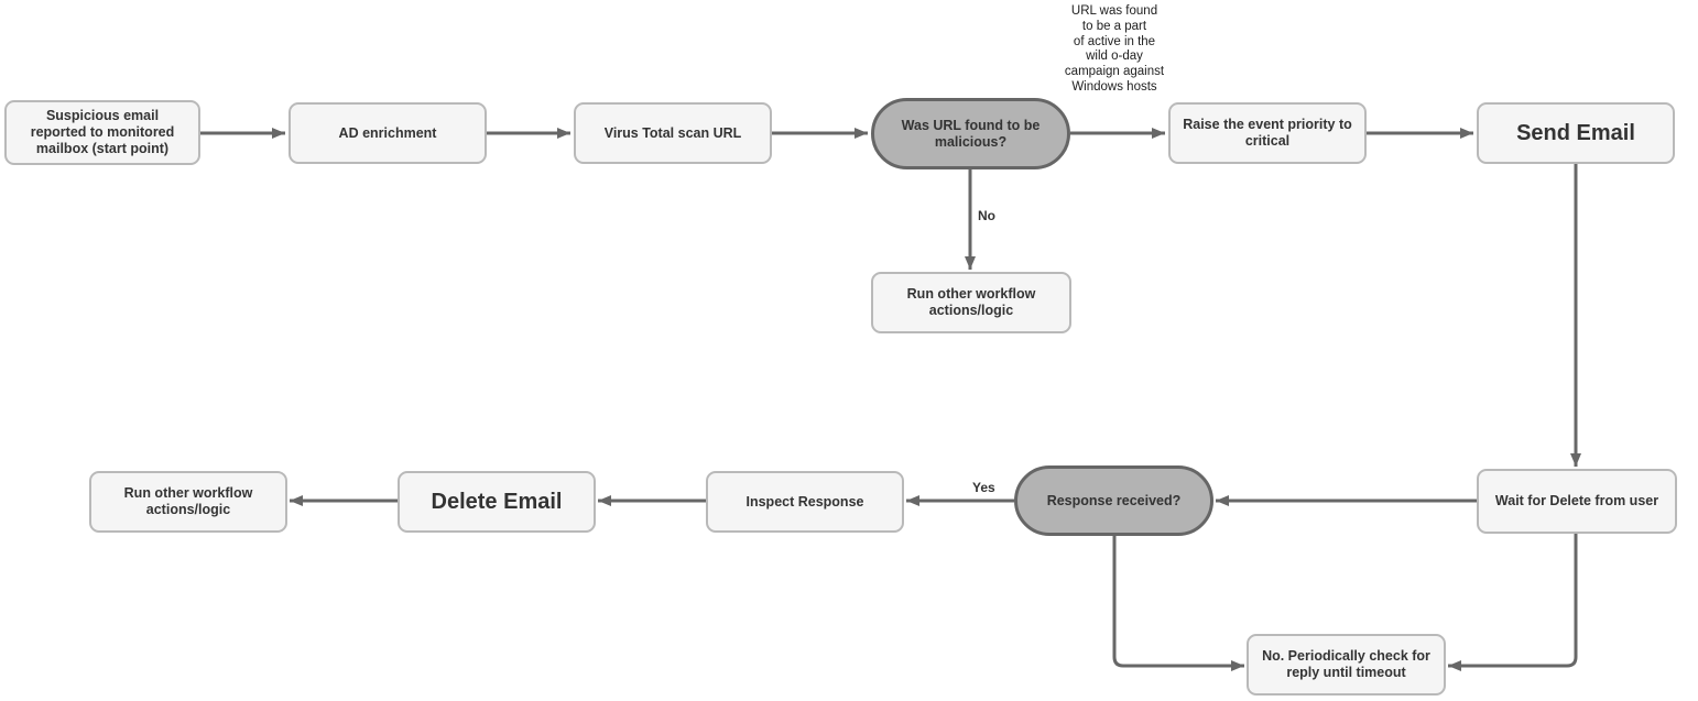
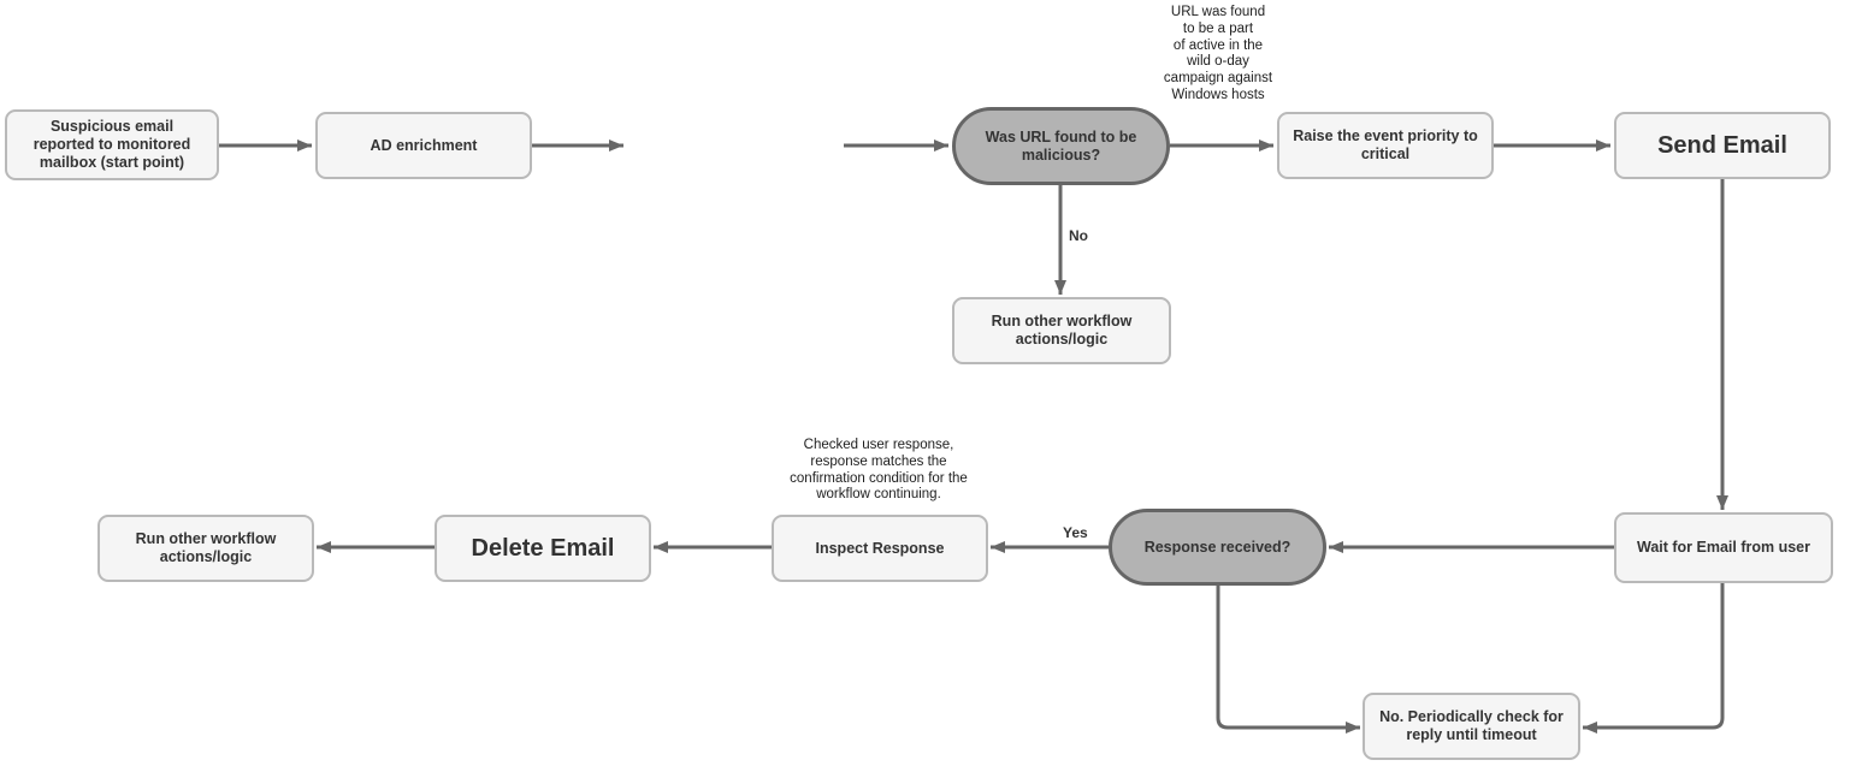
  Suspicious email
  reported to monitored
  mailbox (start point)
  AD enrichment
- Virus Total scan URL
  Was URL found to be
  malicious?
  Raise the event priority to
  critical
  Send Email
  Run other workflow
  actions/logic
  Run other workflow
  actions/logic
  Delete Email
  Inspect Response
  Response received?
- Wait for Delete from user
+ Wait for Email from user
  No. Periodically check for
  reply until timeout
  URL was found
  to be a part
  of active in the
  wild o-day
  campaign against
  Windows hosts
+ Checked user response,
+ response matches the
+ confirmation condition for the
+ workflow continuing.
  No
  Yes
